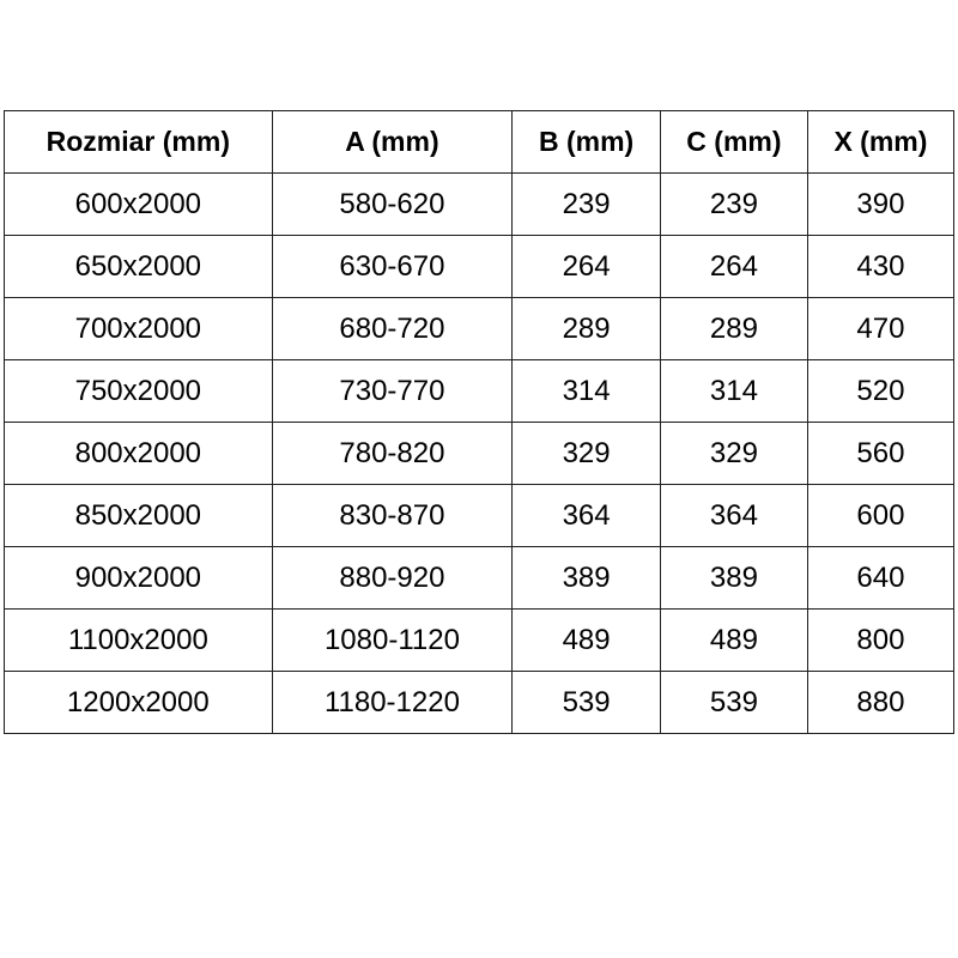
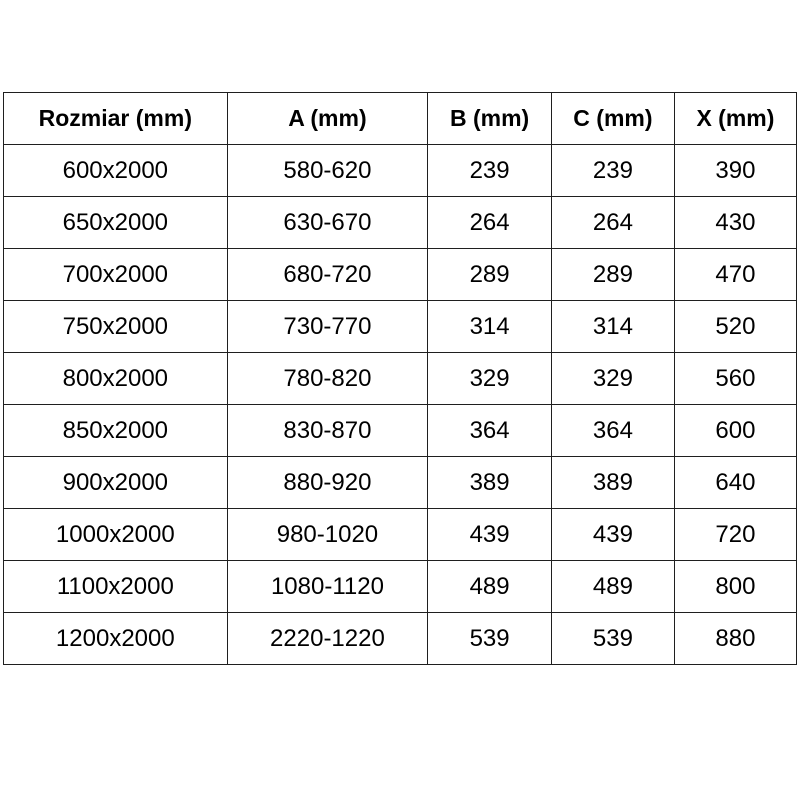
  Rozmiar (mm)	A (mm)	B (mm)	C (mm)	X (mm)
  600x2000	580-620	239	239	390
  650x2000	630-670	264	264	430
  700x2000	680-720	289	289	470
  750x2000	730-770	314	314	520
  800x2000	780-820	329	329	560
  850x2000	830-870	364	364	600
  900x2000	880-920	389	389	640
+ 1000x2000	980-1020	439	439	720
  1100x2000	1080-1120	489	489	800
- 1200x2000	1180-1220	539	539	880
+ 1200x2000	2220-1220	539	539	880
